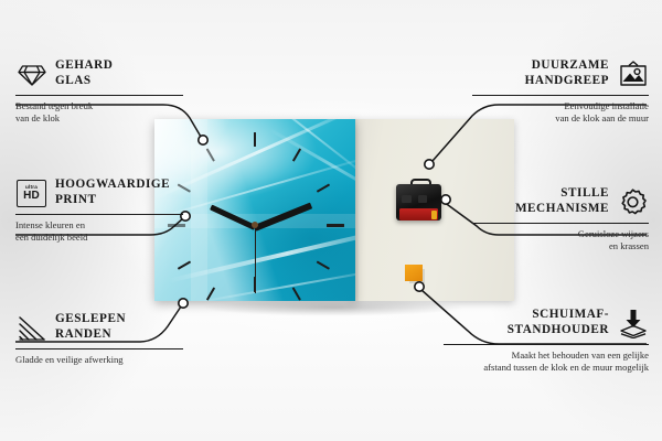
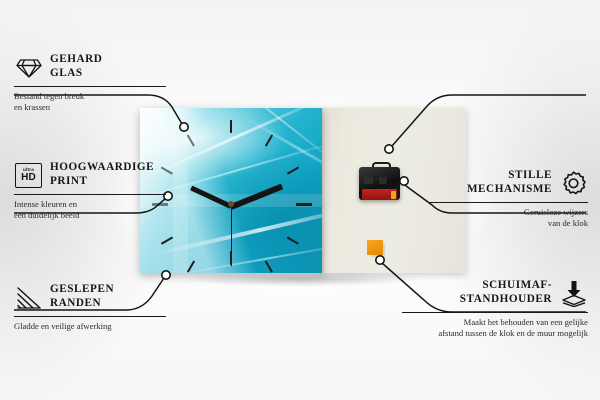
  GEHARD
  GLAS
  Bestand tegen breuk
- van de klok
+ en krassen
  HD
  HOOGWAARDIGE
  PRINT
  Intense kleuren en
  een duidelijk beeld
  GESLEPEN
  RANDEN
  Gladde en veilige afwerking
- DUURZAME
- HANDGREEP
- Eenvoudige installatie
- van de klok aan de muur
  STILLE
  MECHANISME
  Geruisloze wijzers
- en krassen
+ van de klok
  SCHUIMAF-
  STANDHOUDER
  Maakt het behouden van een gelijke
  afstand tussen de klok en de muur mogelijk
